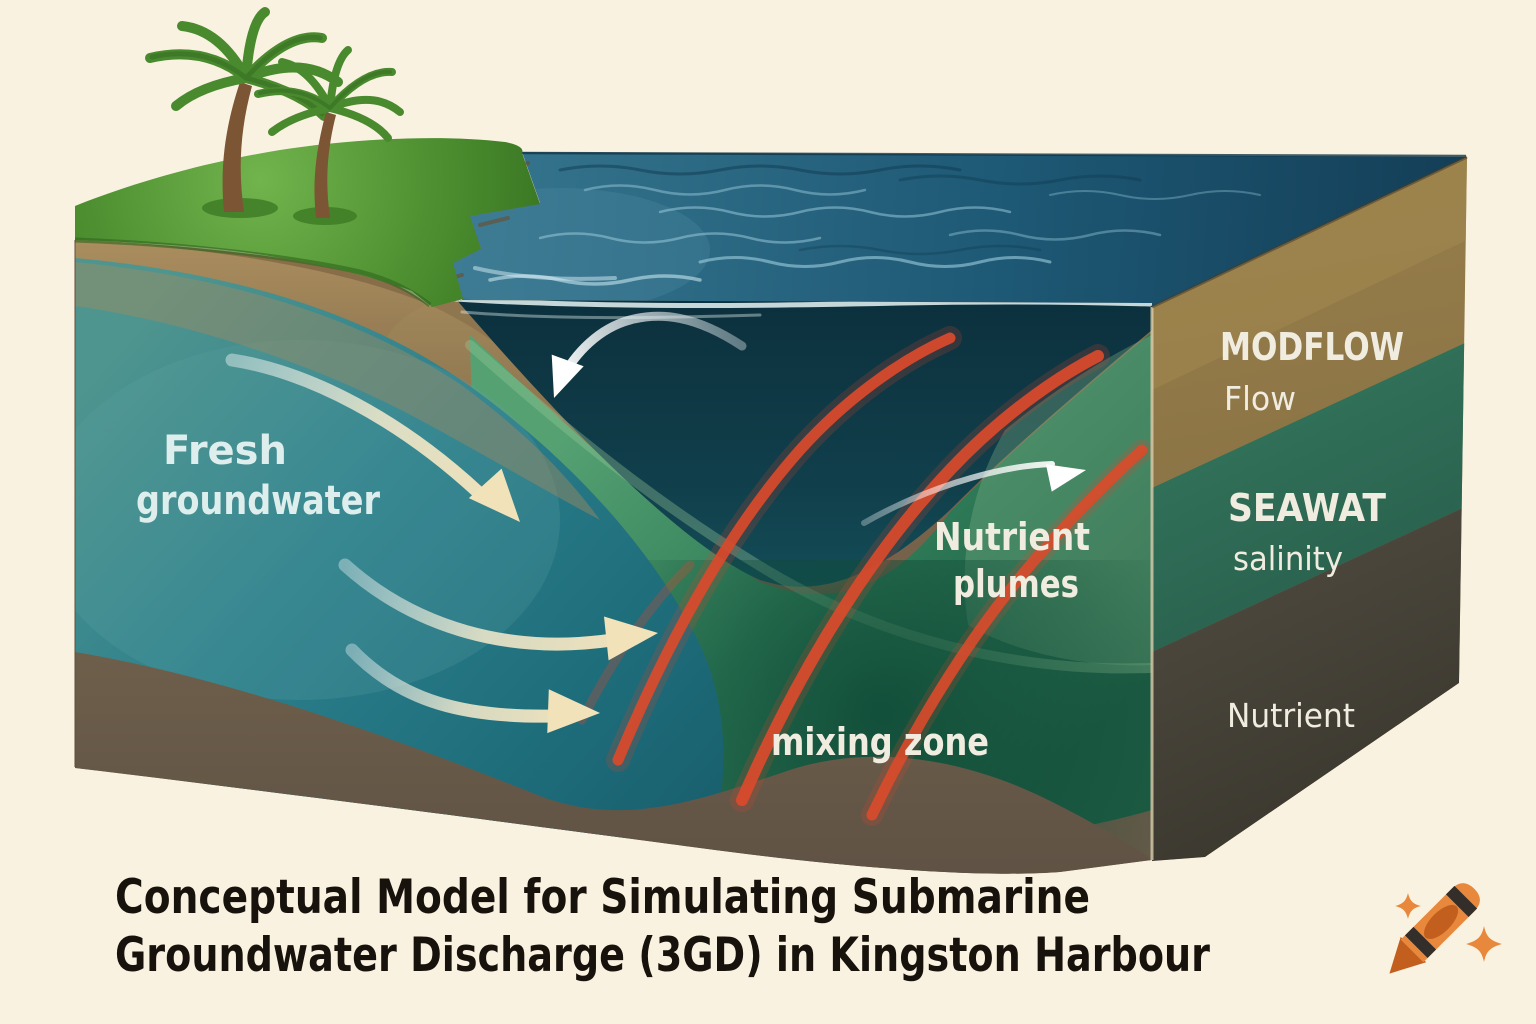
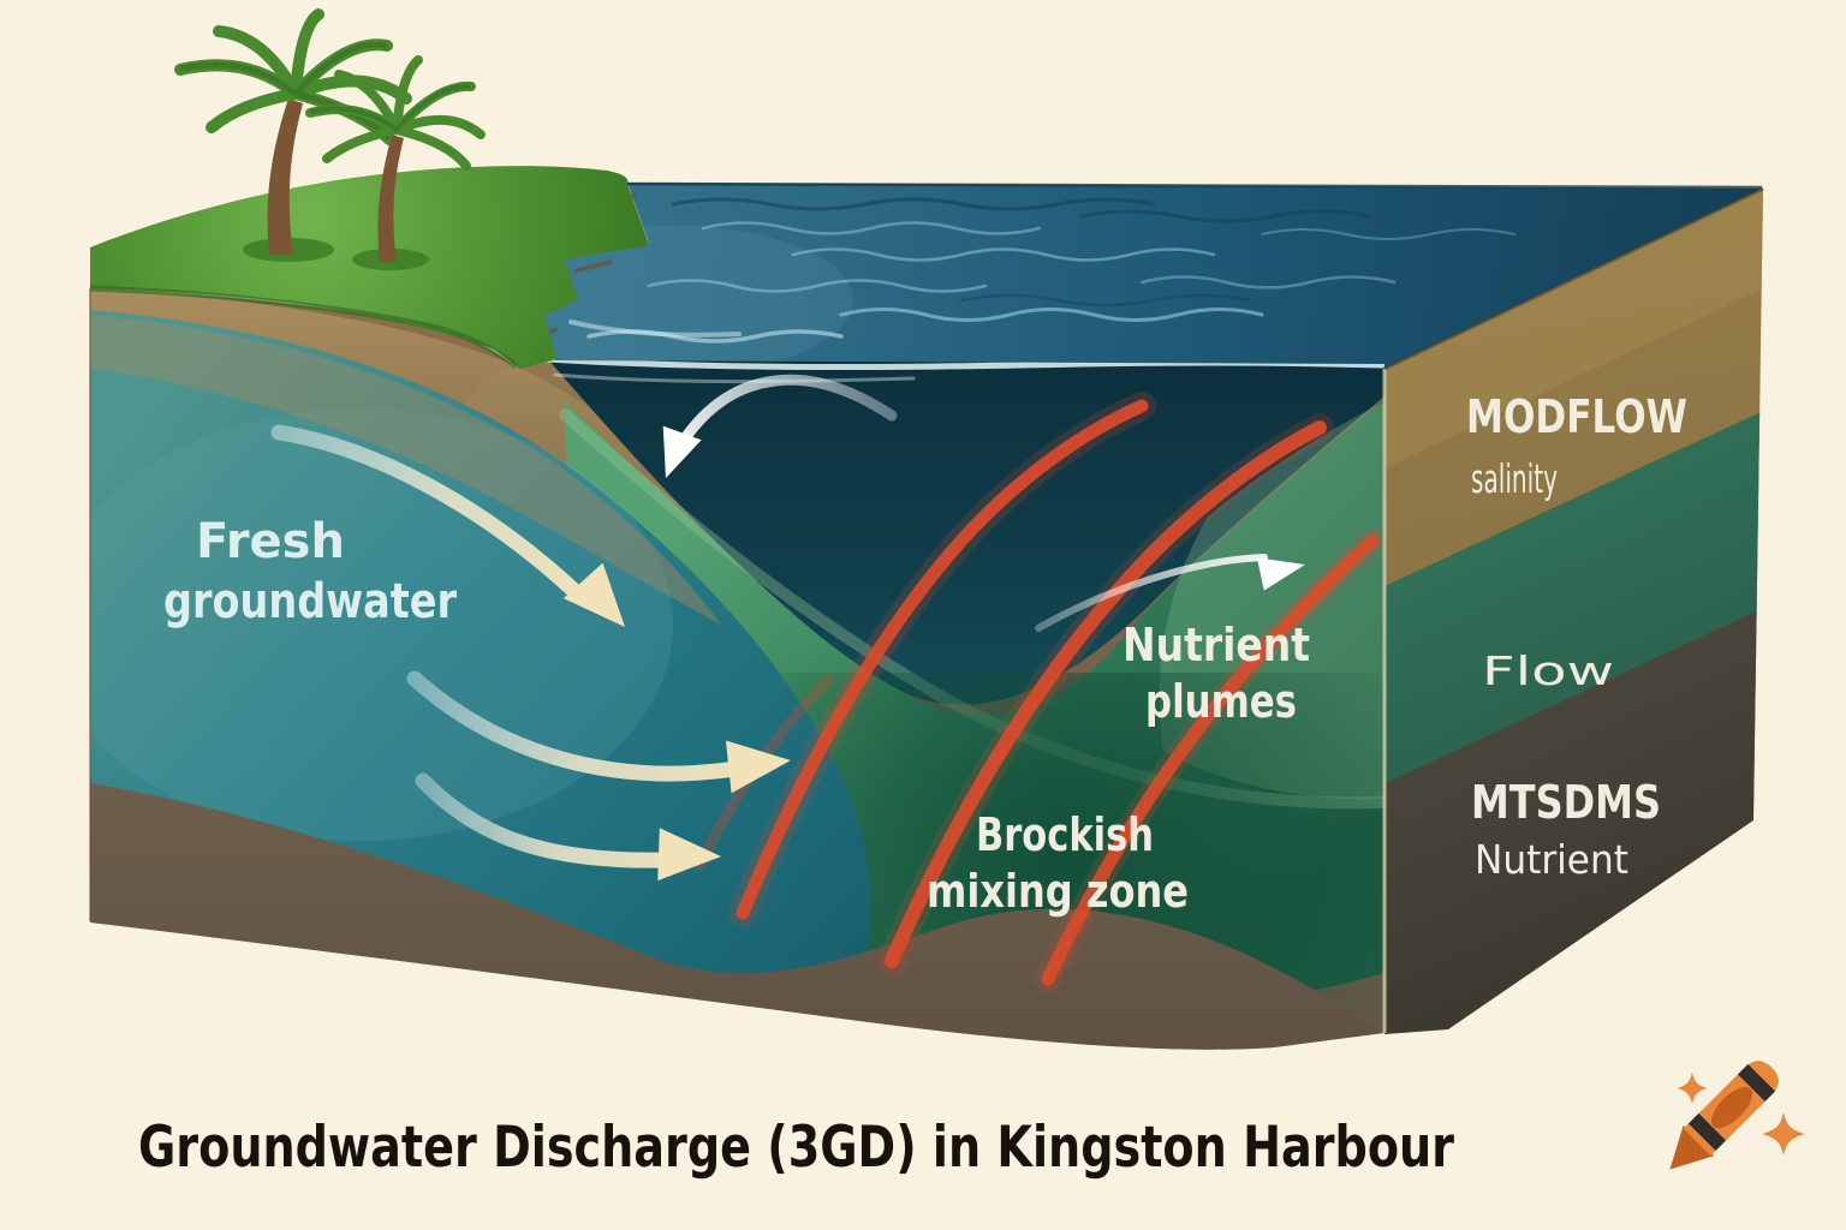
  Fresh
  groundwater
  Nutrient
  plumes
+ Brockish
  mixing zone
  MODFLOW
- Flow
+ salinity
- SEAWAT
- salinity
+ Flow
+ MTSDMS
  Nutrient
- Conceptual Model for Simulating Submarine
  Groundwater Discharge (3GD) in Kingston Harbour
